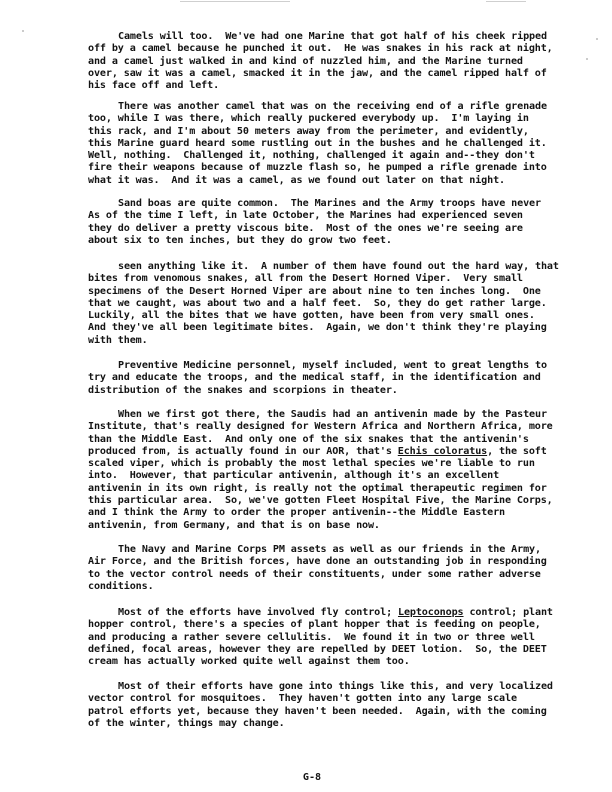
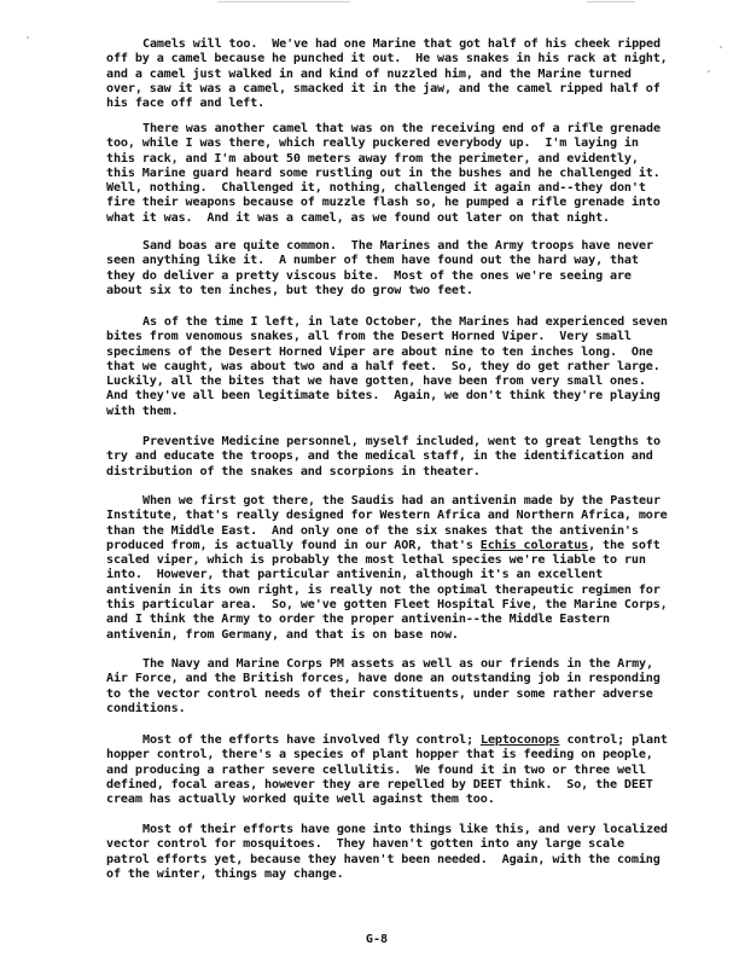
  Camels will too. We've had one Marine that got half of his cheek ripped
  off by a camel because he punched it out. He was snakes in his rack at night,
  and a camel just walked in and kind of nuzzled him, and the Marine turned
  over, saw it was a camel, smacked it in the jaw, and the camel ripped half of
  his face off and left.
  There was another camel that was on the receiving end of a rifle grenade
  too, while I was there, which really puckered everybody up. I'm laying in
  this rack, and I'm about 50 meters away from the perimeter, and evidently,
  this Marine guard heard some rustling out in the bushes and he challenged it.
  Well, nothing. Challenged it, nothing, challenged it again and--they don't
  fire their weapons because of muzzle flash so, he pumped a rifle grenade into
  what it was. And it was a camel, as we found out later on that night.
  Sand boas are quite common. The Marines and the Army troops have never
- As of the time I left, in late October, the Marines had experienced seven
+ seen anything like it. A number of them have found out the hard way, that
  they do deliver a pretty viscous bite. Most of the ones we're seeing are
  about six to ten inches, but they do grow two feet.
- seen anything like it. A number of them have found out the hard way, that
+ As of the time I left, in late October, the Marines had experienced seven
  bites from venomous snakes, all from the Desert Horned Viper. Very small
  specimens of the Desert Horned Viper are about nine to ten inches long. One
  that we caught, was about two and a half feet. So, they do get rather large.
  Luckily, all the bites that we have gotten, have been from very small ones.
  And they've all been legitimate bites. Again, we don't think they're playing
  with them.
  Preventive Medicine personnel, myself included, went to great lengths to
  try and educate the troops, and the medical staff, in the identification and
  distribution of the snakes and scorpions in theater.
  When we first got there, the Saudis had an antivenin made by the Pasteur
  Institute, that's really designed for Western Africa and Northern Africa, more
  than the Middle East. And only one of the six snakes that the antivenin's
  produced from, is actually found in our AOR, that's Echis coloratus, the soft
  scaled viper, which is probably the most lethal species we're liable to run
  into. However, that particular antivenin, although it's an excellent
  antivenin in its own right, is really not the optimal therapeutic regimen for
  this particular area. So, we've gotten Fleet Hospital Five, the Marine Corps,
  and I think the Army to order the proper antivenin--the Middle Eastern
  antivenin, from Germany, and that is on base now.
  The Navy and Marine Corps PM assets as well as our friends in the Army,
  Air Force, and the British forces, have done an outstanding job in responding
  to the vector control needs of their constituents, under some rather adverse
  conditions.
  Most of the efforts have involved fly control; Leptoconops control; plant
  hopper control, there's a species of plant hopper that is feeding on people,
  and producing a rather severe cellulitis. We found it in two or three well
- defined, focal areas, however they are repelled by DEET lotion. So, the DEET
+ defined, focal areas, however they are repelled by DEET think. So, the DEET
  cream has actually worked quite well against them too.
  Most of their efforts have gone into things like this, and very localized
  vector control for mosquitoes. They haven't gotten into any large scale
  patrol efforts yet, because they haven't been needed. Again, with the coming
  of the winter, things may change.
  G-8
